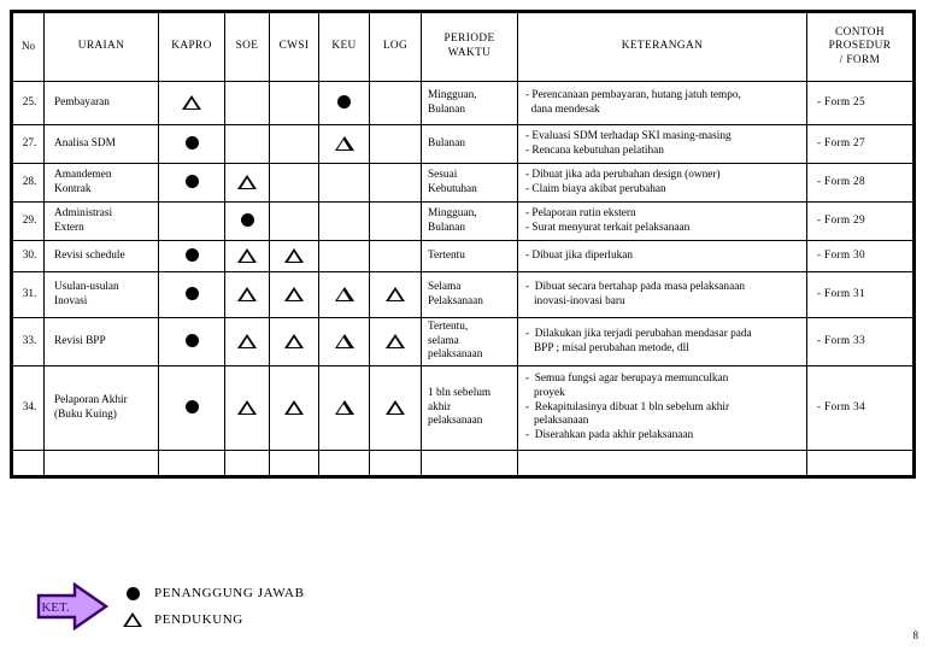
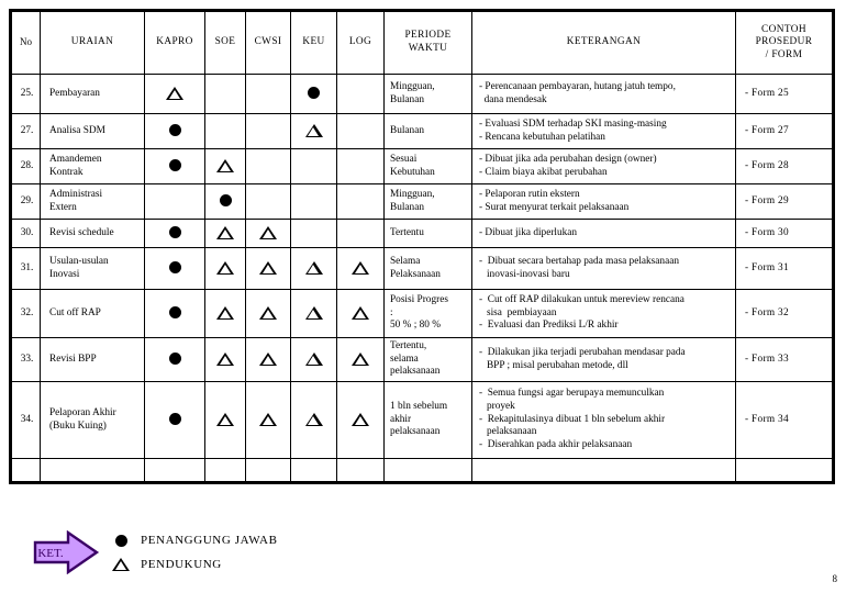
  No	URAIAN	KAPRO	SOE	CWSI	KEU	LOG	PERIODE WAKTU	KETERANGAN	CONTOH PROSEDUR / FORM
  25.	Pembayaran						Mingguan,Bulanan	- Perencanaan pembayaran, hutang jatuh tempo, dana mendesak	- Form 25
  27.	Analisa SDM						Bulanan	- Evaluasi SDM terhadap SKI masing-masing- Rencana kebutuhan pelatihan	- Form 27
  28.	AmandemenKontrak						SesuaiKebutuhan	- Dibuat jika ada perubahan design (owner)- Claim biaya akibat perubahan	- Form 28
  29.	AdministrasiExtern						Mingguan,Bulanan	- Pelaporan rutin ekstern- Surat menyurat terkait pelaksanaan	- Form 29
  30.	Revisi schedule						Tertentu	- Dibuat jika diperlukan	- Form 30
  31.	Usulan-usulanInovasi						SelamaPelaksanaan	- Dibuat secara bertahap pada masa pelaksanaan inovasi-inovasi baru	- Form 31
+ 32.	Cut off RAP						Posisi Progres:50 % ; 80 %	- Cut off RAP dilakukan untuk mereview rencana sisa pembiayaan- Evaluasi dan Prediksi L/R akhir	- Form 32
  33.	Revisi BPP						Tertentu,selamapelaksanaan	- Dilakukan jika terjadi perubahan mendasar pada BPP ; misal perubahan metode, dll	- Form 33
  34.	Pelaporan Akhir(Buku Kuing)						1 bln sebelumakhirpelaksanaan	- Semua fungsi agar berupaya memunculkan proyek- Rekapitulasinya dibuat 1 bln sebelum akhir pelaksanaan- Diserahkan pada akhir pelaksanaan	- Form 34
  KET.
  PENANGGUNG JAWAB
  PENDUKUNG
  8
